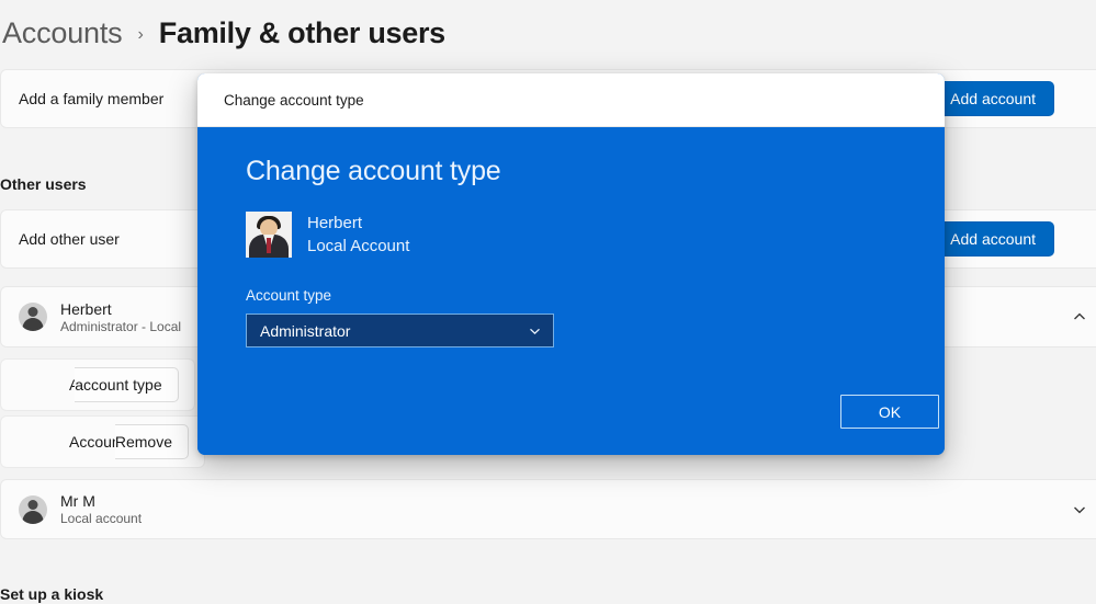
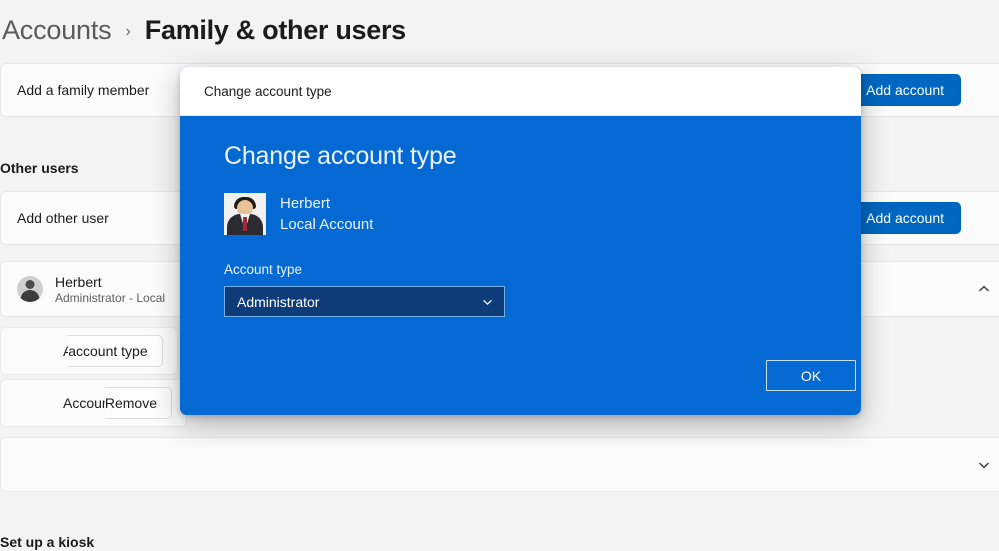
  Accounts
  ›
  Family & other users
  Add a family member
  Add account
  Other users
  Add other user
  Add account
  Herbert
  Administrator - Local
  account type
  Remove
- Mr M
- Local account
  Set up a kiosk
  Change account type
  Change account type
  Herbert
  Local Account
  Account type
  Administrator
  OK
